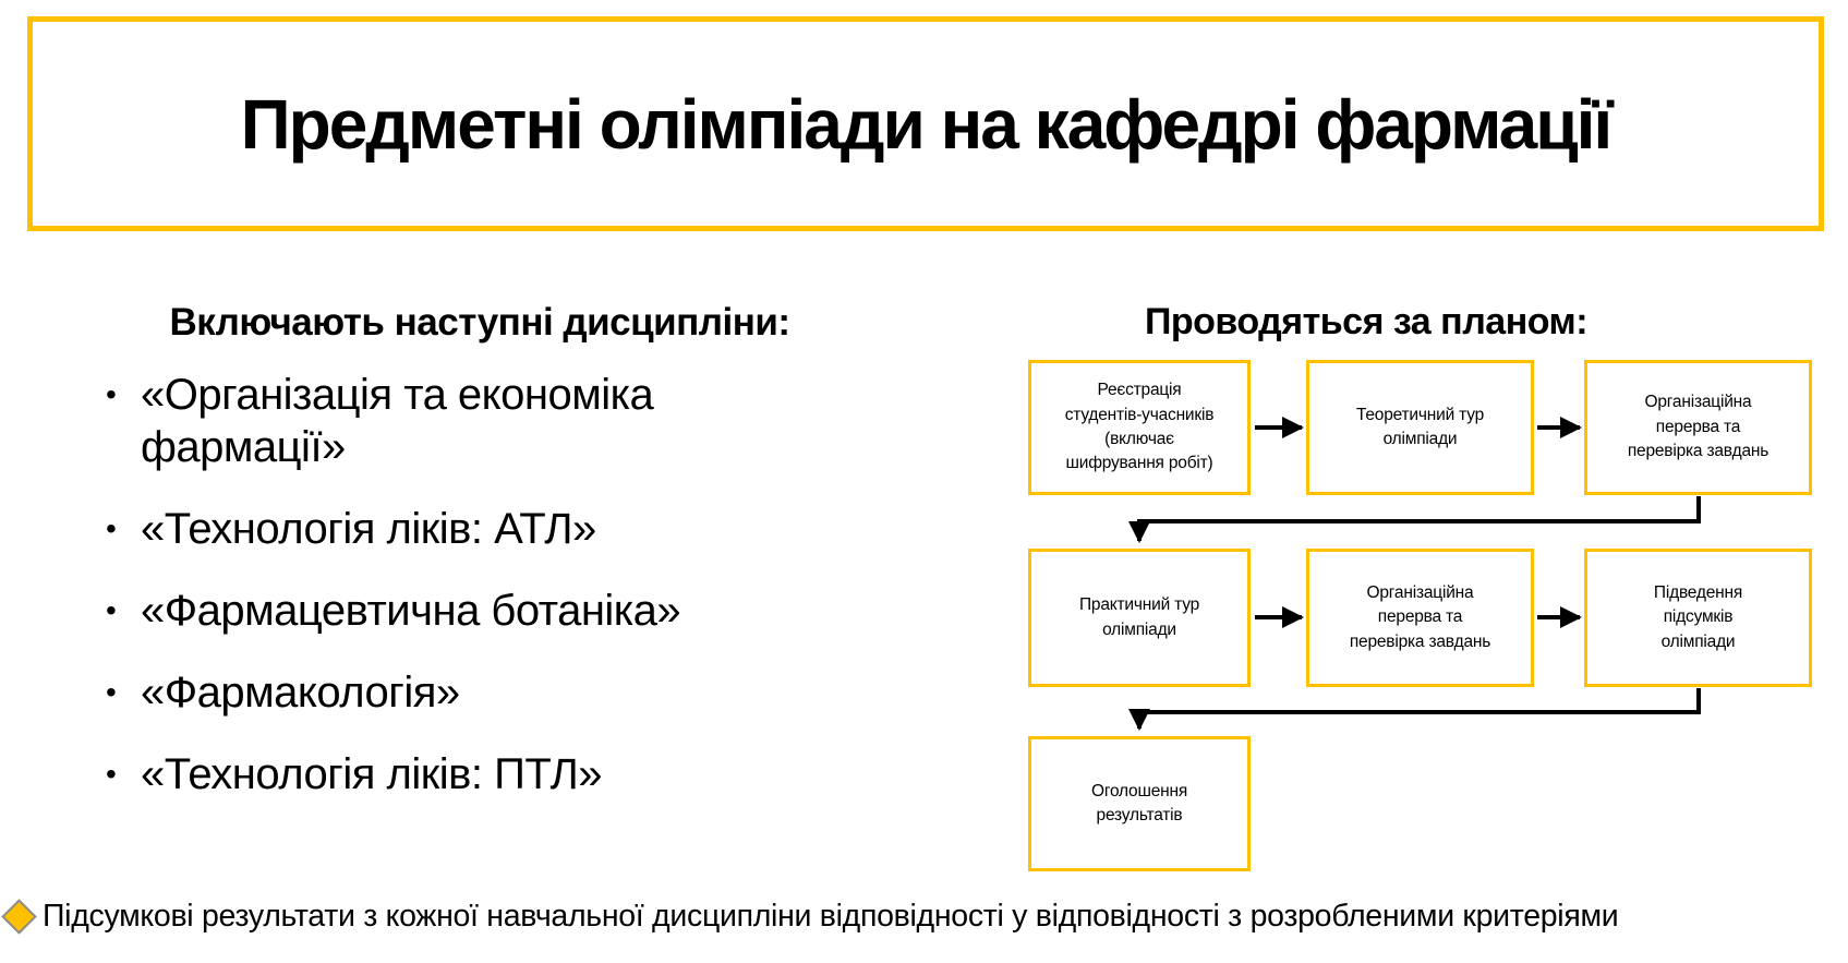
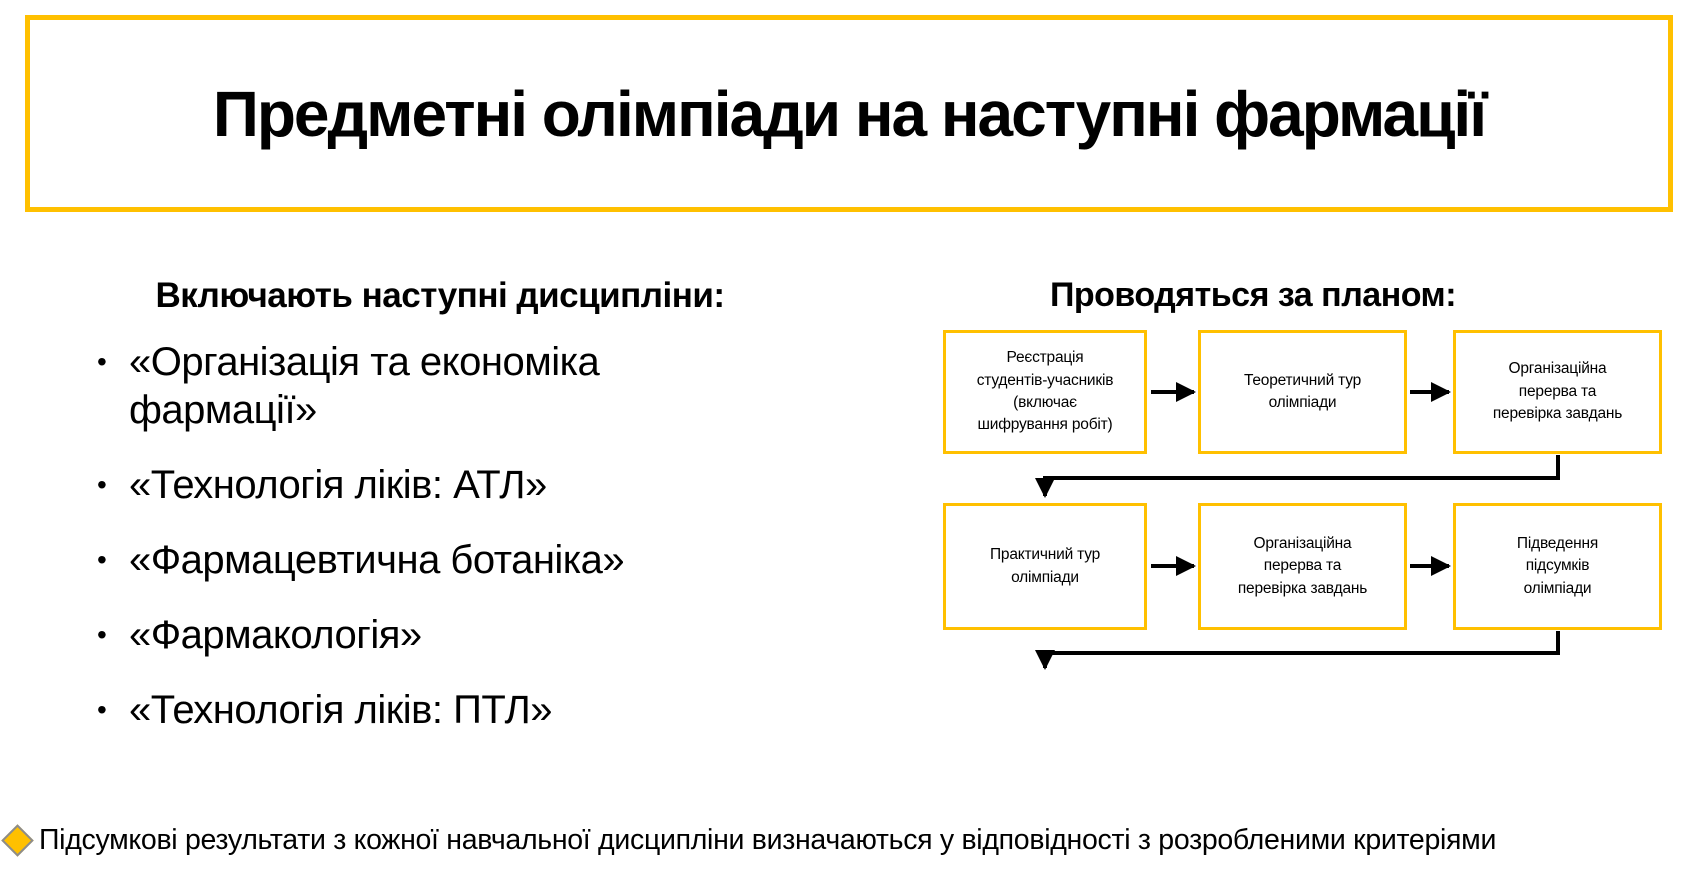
- Предметні олімпіади на кафедрі фармації
+ Предметні олімпіади на наступні фармації
  Включають наступні дисципліни:
  •
  «Організація та економіка фармації»
  •
  «Технологія ліків: АТЛ»
  •
  «Фармацевтична ботаніка»
  •
  «Фармакологія»
  •
  «Технологія ліків: ПТЛ»
  Проводяться за планом:
  Реєстрація
  студентів-учасників
  (включає
  шифрування робіт)
  Теоретичний тур
  олімпіади
  Організаційна
  перерва та
  перевірка завдань
  Практичний тур
  олімпіади
  Організаційна
  перерва та
  перевірка завдань
  Підведення
  підсумків
  олімпіади
- Оголошення
- результатів
- Підсумкові результати з кожної навчальної дисципліни відповідності у відповідності з розробленими критеріями
+ Підсумкові результати з кожної навчальної дисципліни визначаються у відповідності з розробленими критеріями
